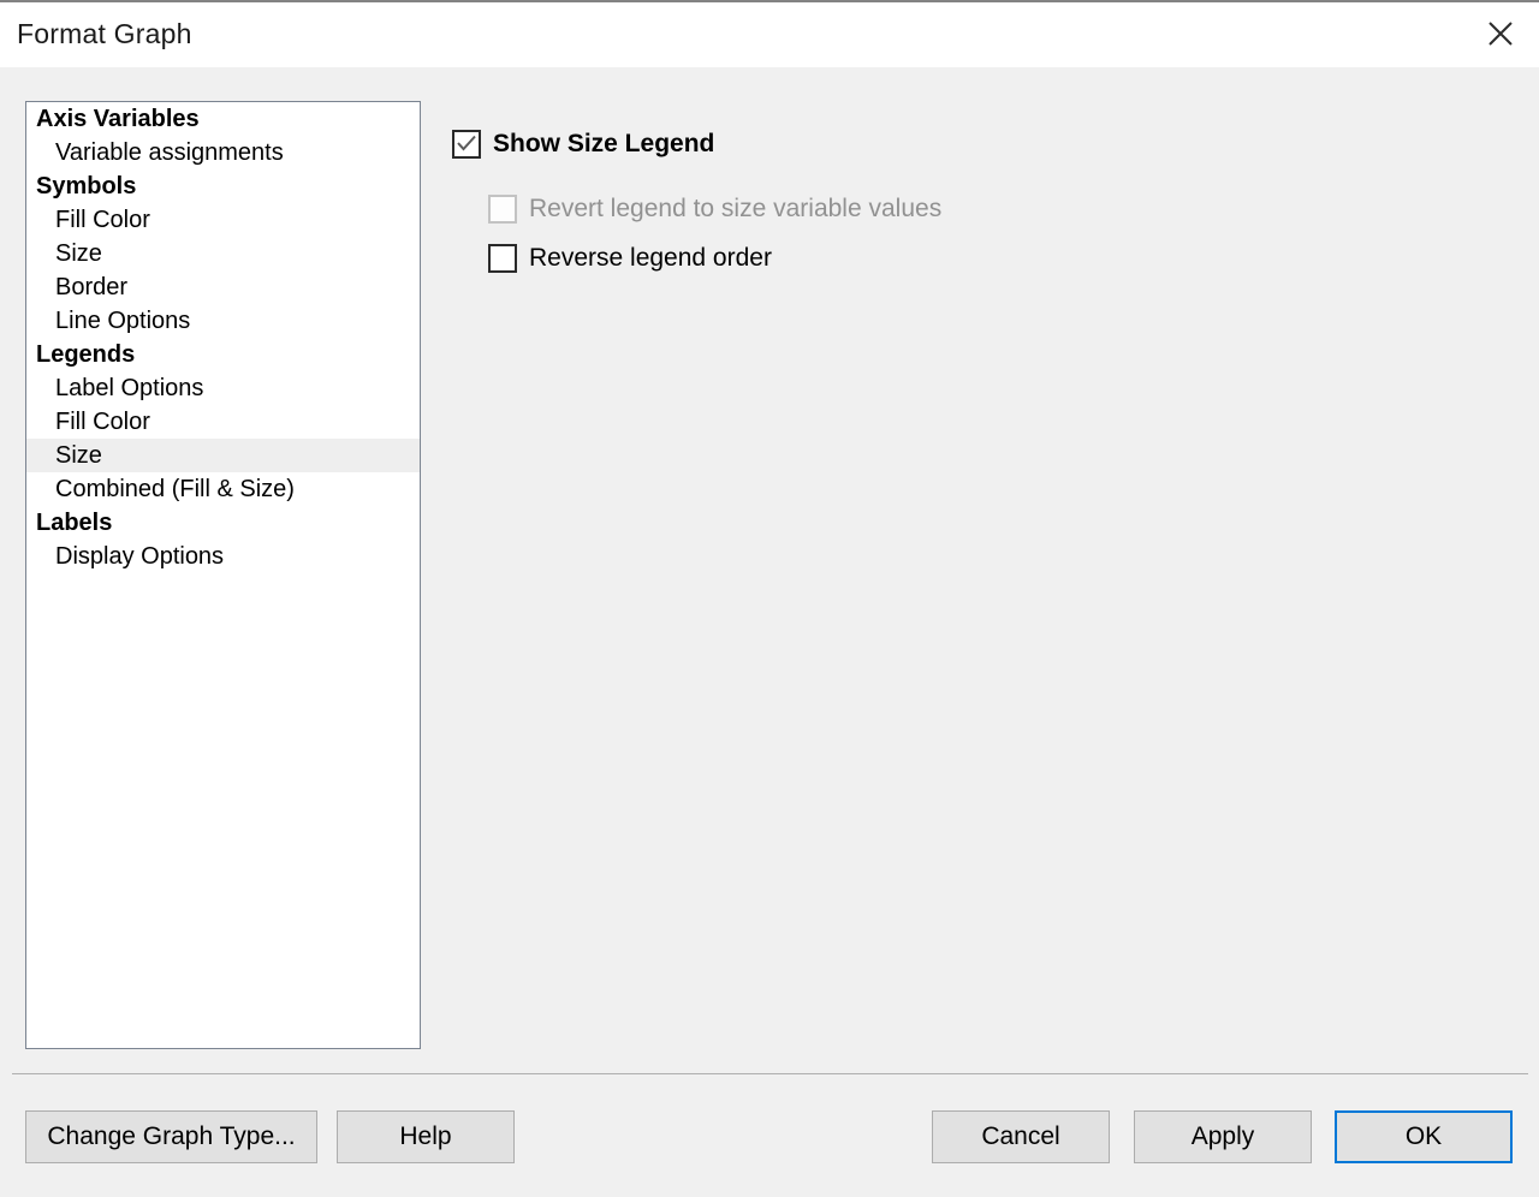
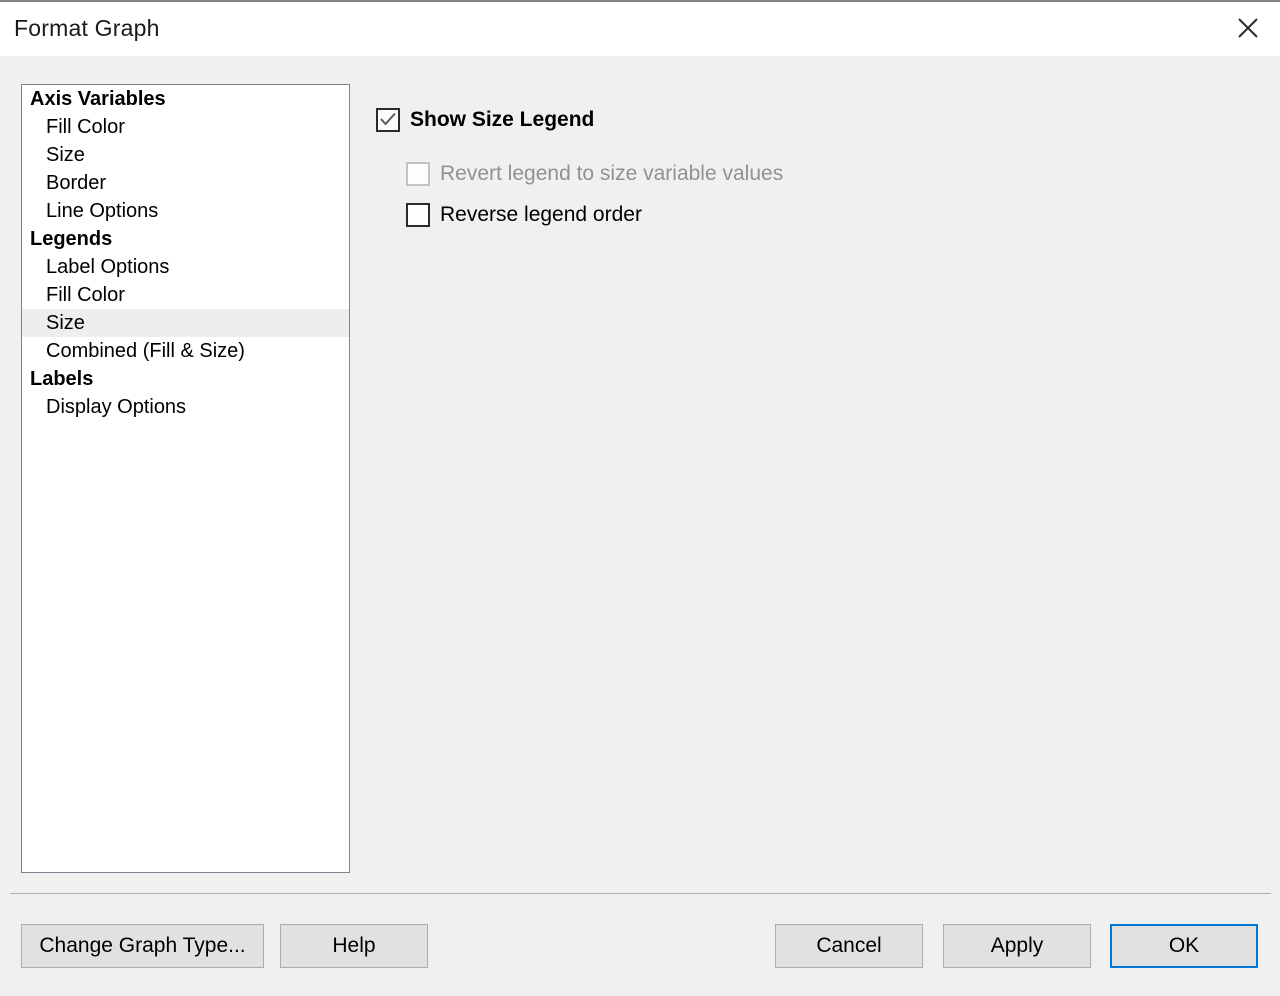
  Format Graph
  Axis Variables
- Variable assignments
- Symbols
  Fill Color
  Size
  Border
  Line Options
  Legends
  Label Options
  Fill Color
  Size
  Combined (Fill & Size)
  Labels
  Display Options
  Show Size Legend
  Revert legend to size variable values
  Reverse legend order
  Change Graph Type...
  Help
  Cancel
  Apply
  OK
